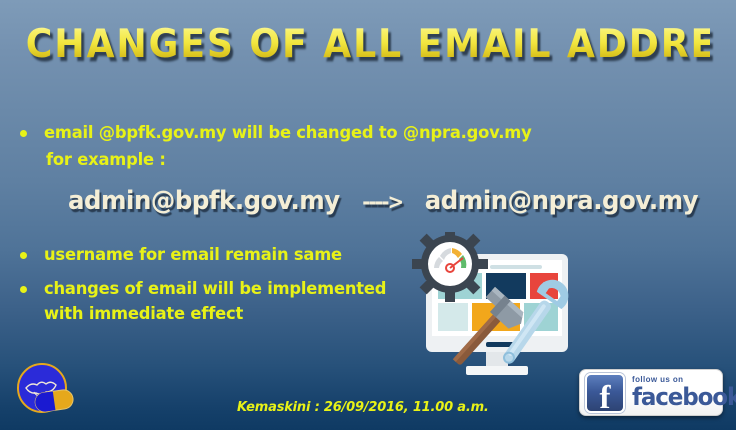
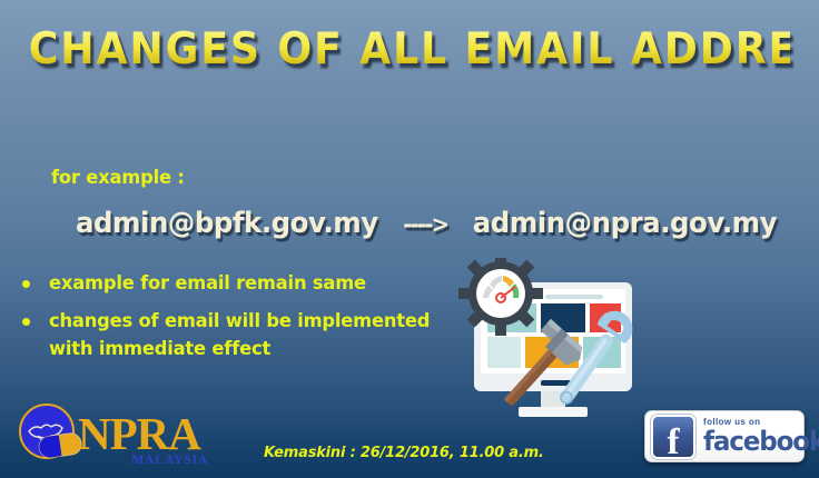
  CHANGES OF ALL EMAIL ADDRES
- email @bpfk.gov.my will be changed to @npra.gov.my
  for example :
  admin@bpfk.gov.my
  ---->
  admin@npra.gov.my
- username for email remain same
+ example for email remain same
  changes of email will be implemented
  with immediate effect
+ NPRA
+ MALAYSIA
- Kemaskini : 26/09/2016, 11.00 a.m.
+ Kemaskini : 26/12/2016, 11.00 a.m.
  f
  follow us on
  facebook
